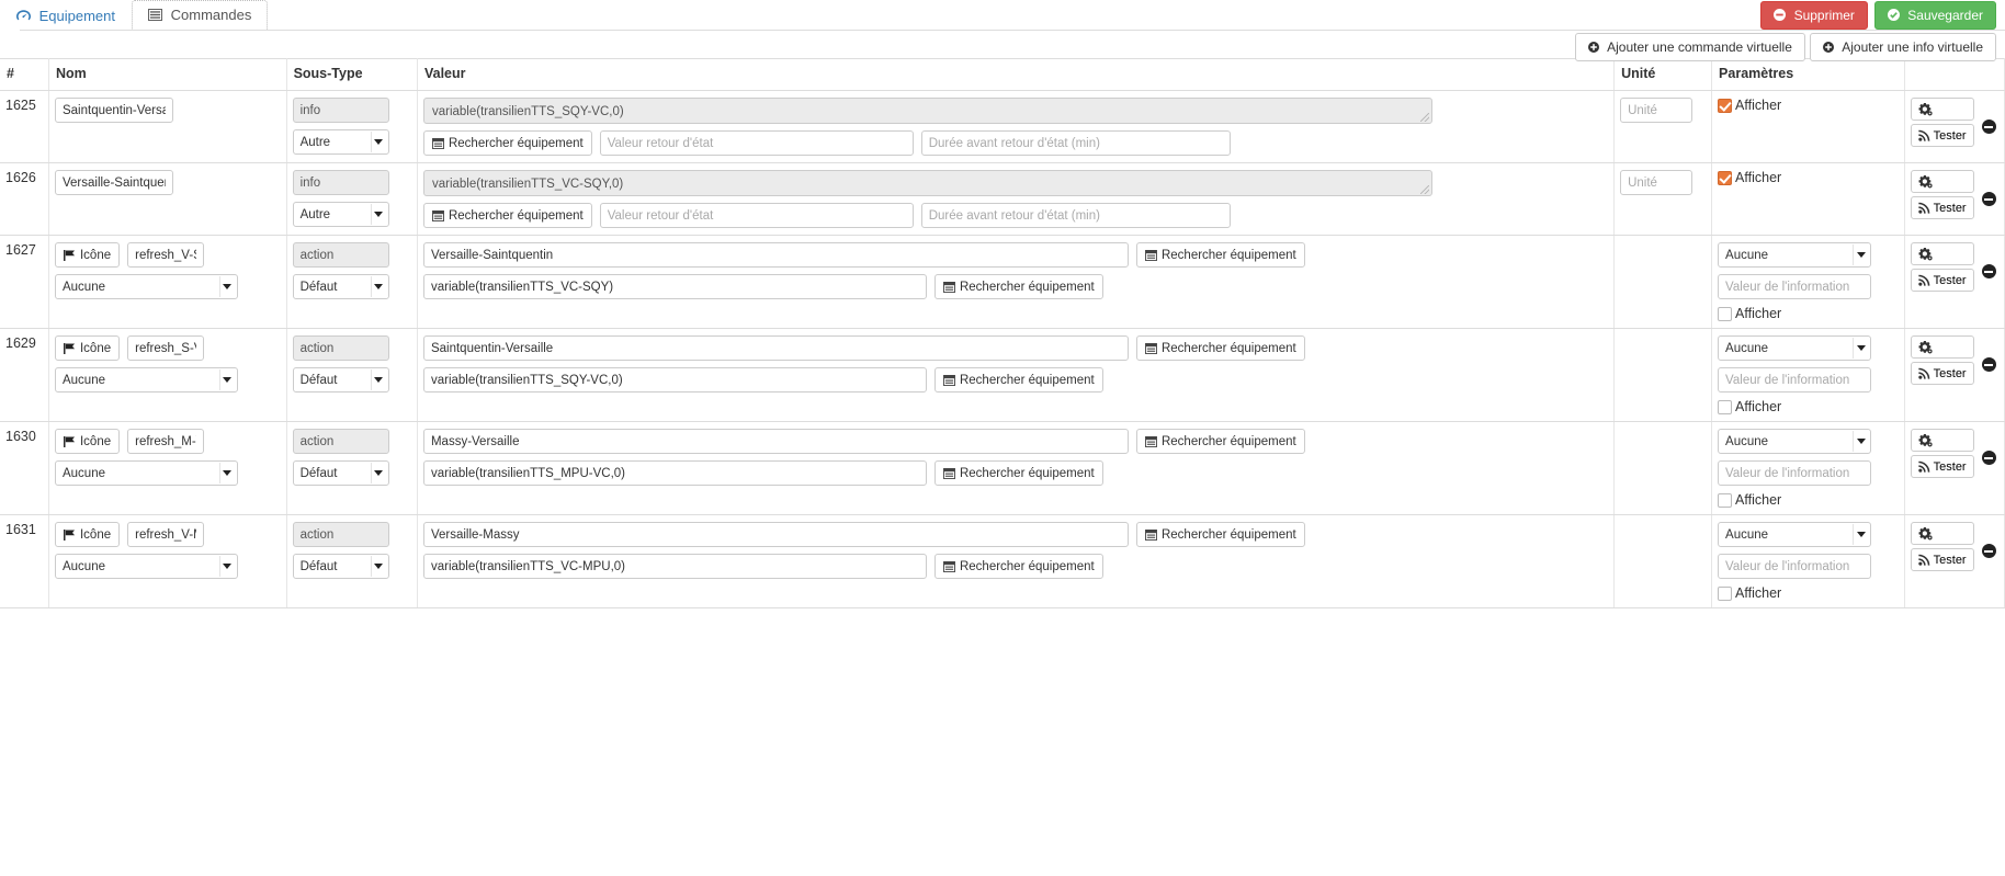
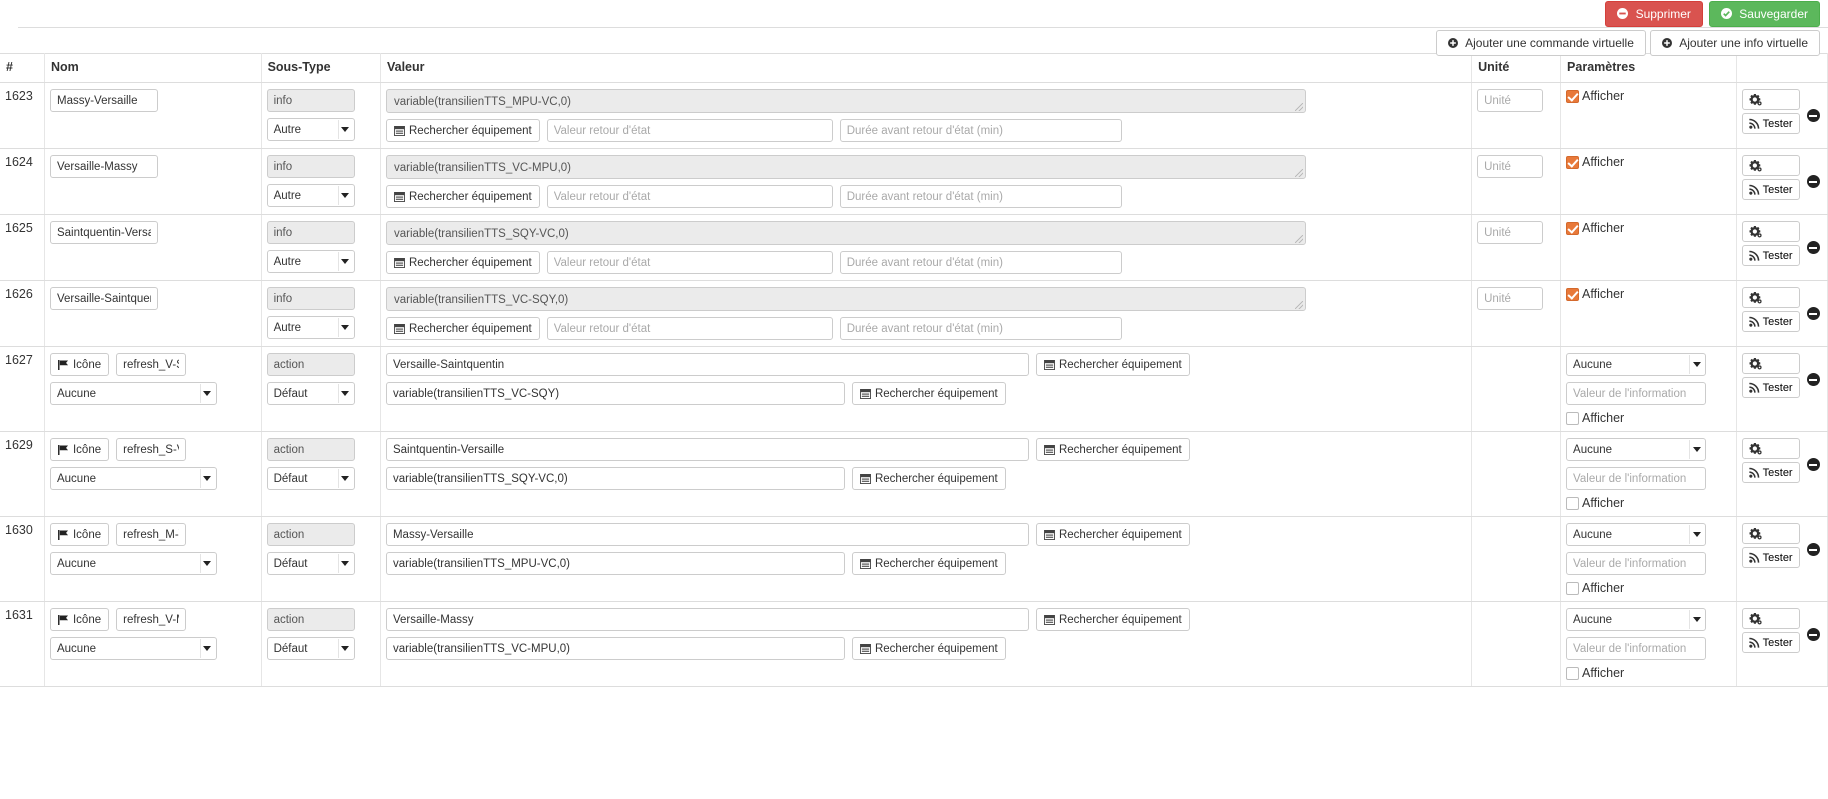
- Equipement
- Commandes
  Supprimer
  Sauvegarder
  Ajouter une commande virtuelle
  Ajouter une info virtuelle
  #	Nom	Sous-Type	Valeur	Unité	Paramètres
+ 1623	Massy-Versaille	info Autre	variable(transilienTTS_MPU-VC,0) Rechercher équipement Valeur retour d'état Durée avant retour d'état (min)	Unité	Afficher	Tester
+ 1624	Versaille-Massy	info Autre	variable(transilienTTS_VC-MPU,0) Rechercher équipement Valeur retour d'état Durée avant retour d'état (min)	Unité	Afficher	Tester
  1625	Saintquentin-Versa	info Autre	variable(transilienTTS_SQY-VC,0) Rechercher équipement Valeur retour d'état Durée avant retour d'état (min)	Unité	Afficher	Tester
  1626	Versaille-Saintque	info Autre	variable(transilienTTS_VC-SQY,0) Rechercher équipement Valeur retour d'état Durée avant retour d'état (min)	Unité	Afficher	Tester
  1627	Icône refresh_V- Aucune	action Défaut	Versaille-Saintquentin Rechercher équipement variable(transilienTTS_VC-SQY) Rechercher équipement		Aucune Valeur de l'information Afficher	Tester
  1629	Icône refresh_S- Aucune	action Défaut	Saintquentin-Versaille Rechercher équipement variable(transilienTTS_SQY-VC,0) Rechercher équipement		Aucune Valeur de l'information Afficher	Tester
  1630	Icône refresh_M- Aucune	action Défaut	Massy-Versaille Rechercher équipement variable(transilienTTS_MPU-VC,0) Rechercher équipement		Aucune Valeur de l'information Afficher	Tester
  1631	Icône refresh_V- Aucune	action Défaut	Versaille-Massy Rechercher équipement variable(transilienTTS_VC-MPU,0) Rechercher équipement		Aucune Valeur de l'information Afficher	Tester
